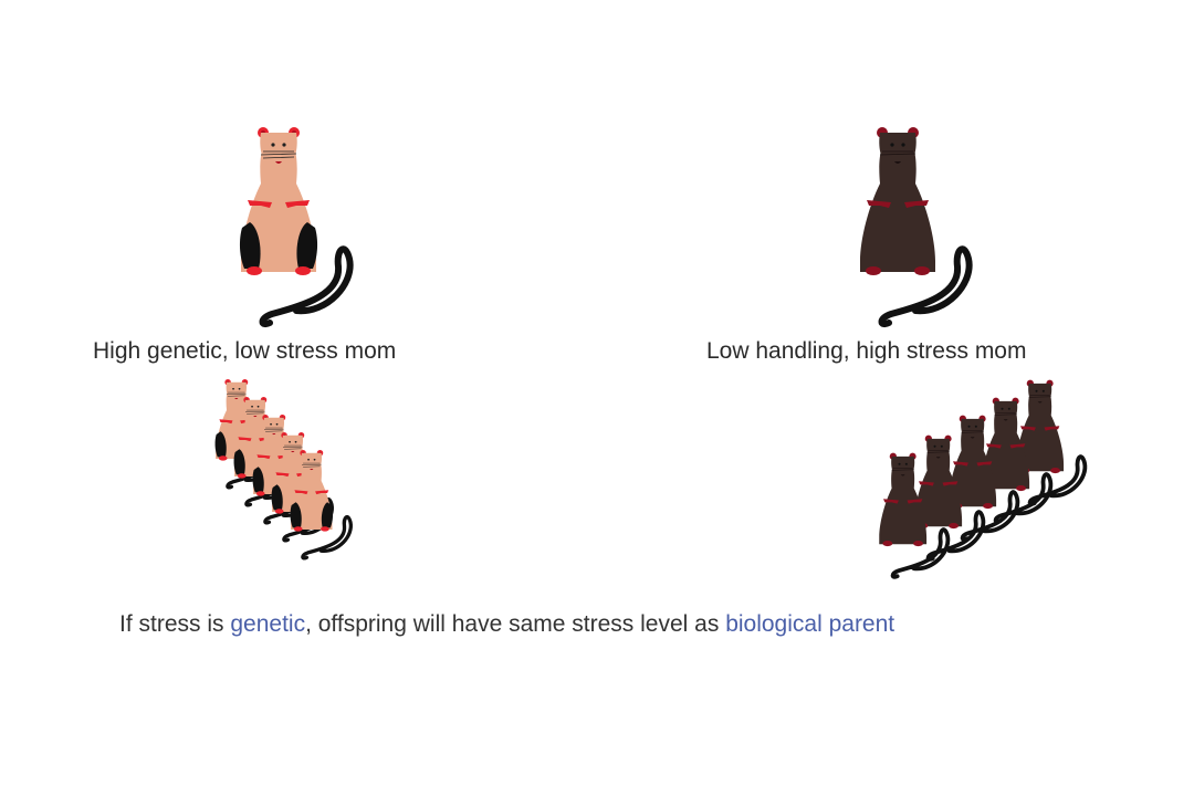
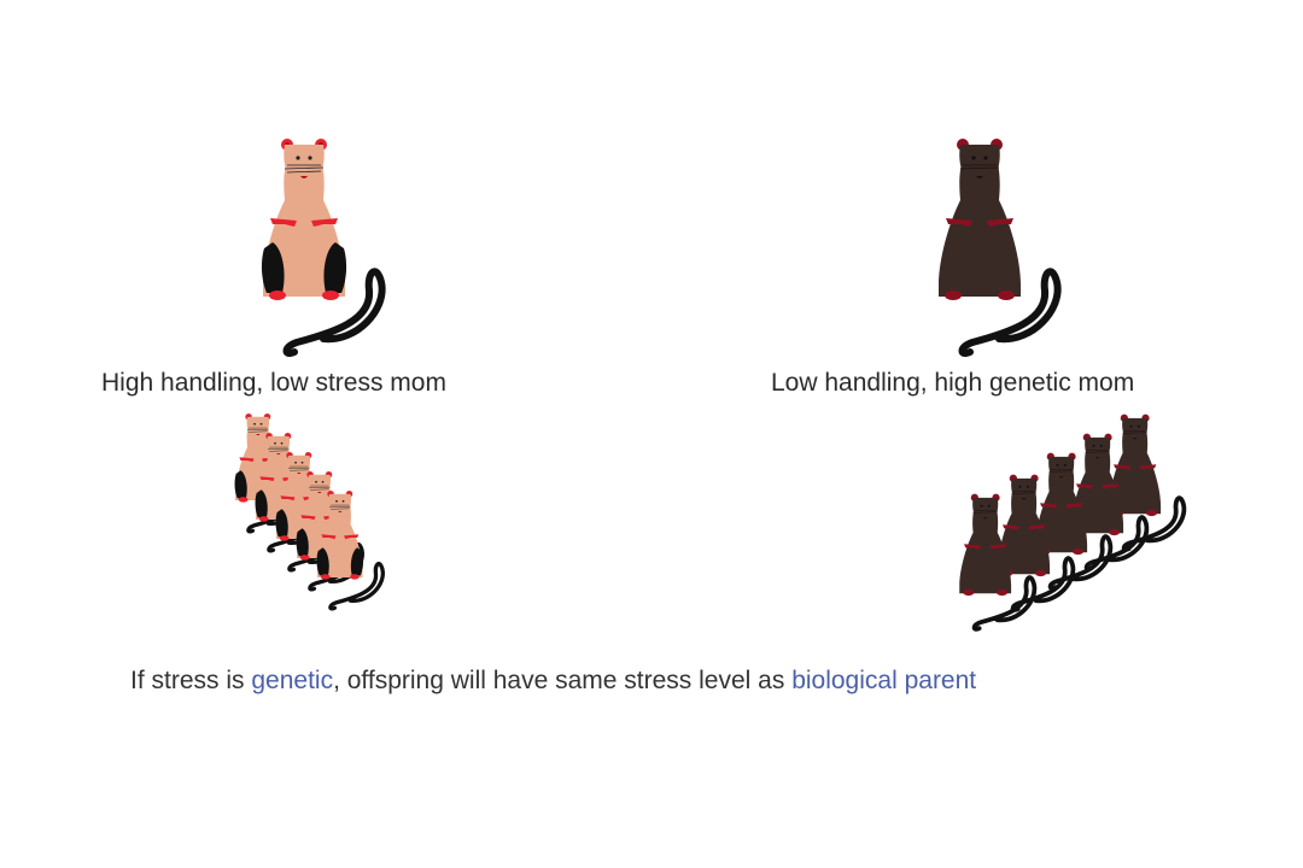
- High genetic, low stress mom
+ High handling, low stress mom
- Low handling, high stress mom
+ Low handling, high genetic mom
  If stress is genetic, offspring will have same stress level as biological parent
